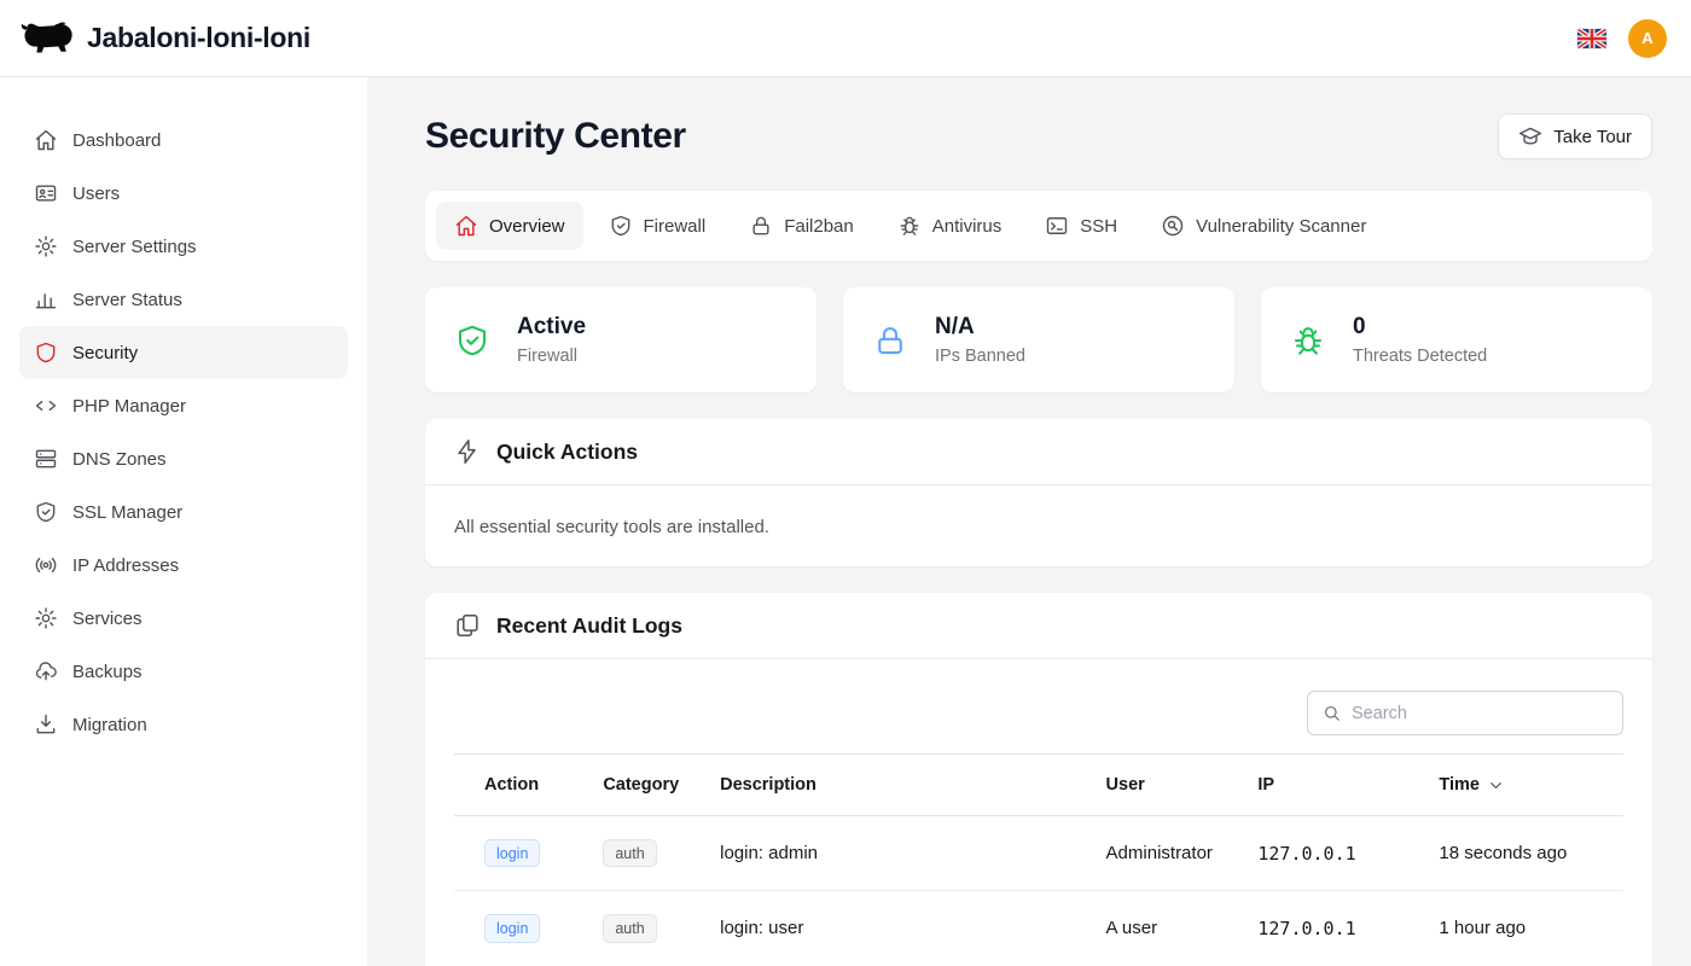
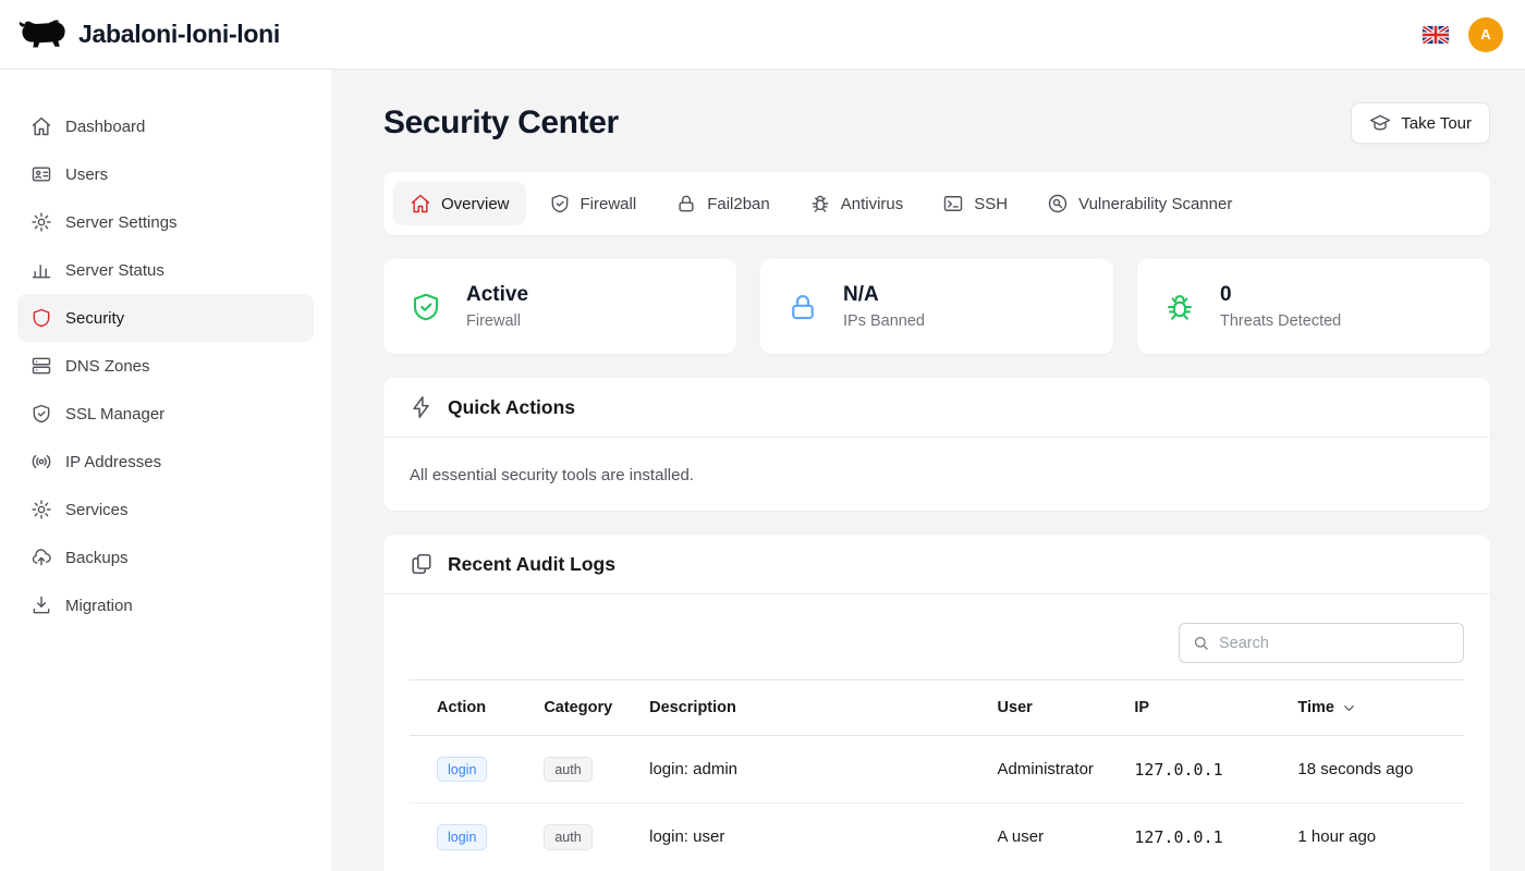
  Jabaloni-loni-loni
  A
  Dashboard
  Users
  Server Settings
  Server Status
  Security
- PHP Manager
  DNS Zones
  SSL Manager
  IP Addresses
  Services
  Backups
  Migration
  Security Center
  Take Tour
  Overview
  Firewall
  Fail2ban
  Antivirus
  SSH
  Vulnerability Scanner
  Active
  Firewall
  N/A
  IPs Banned
  0
  Threats Detected
  Quick Actions
  All essential security tools are installed.
  Recent Audit Logs
  Search
  Action	Category	Description	User	IP	Time
  login	auth	login: admin	Administrator	127.0.0.1	18 seconds ago
  login	auth	login: user	A user	127.0.0.1	1 hour ago
